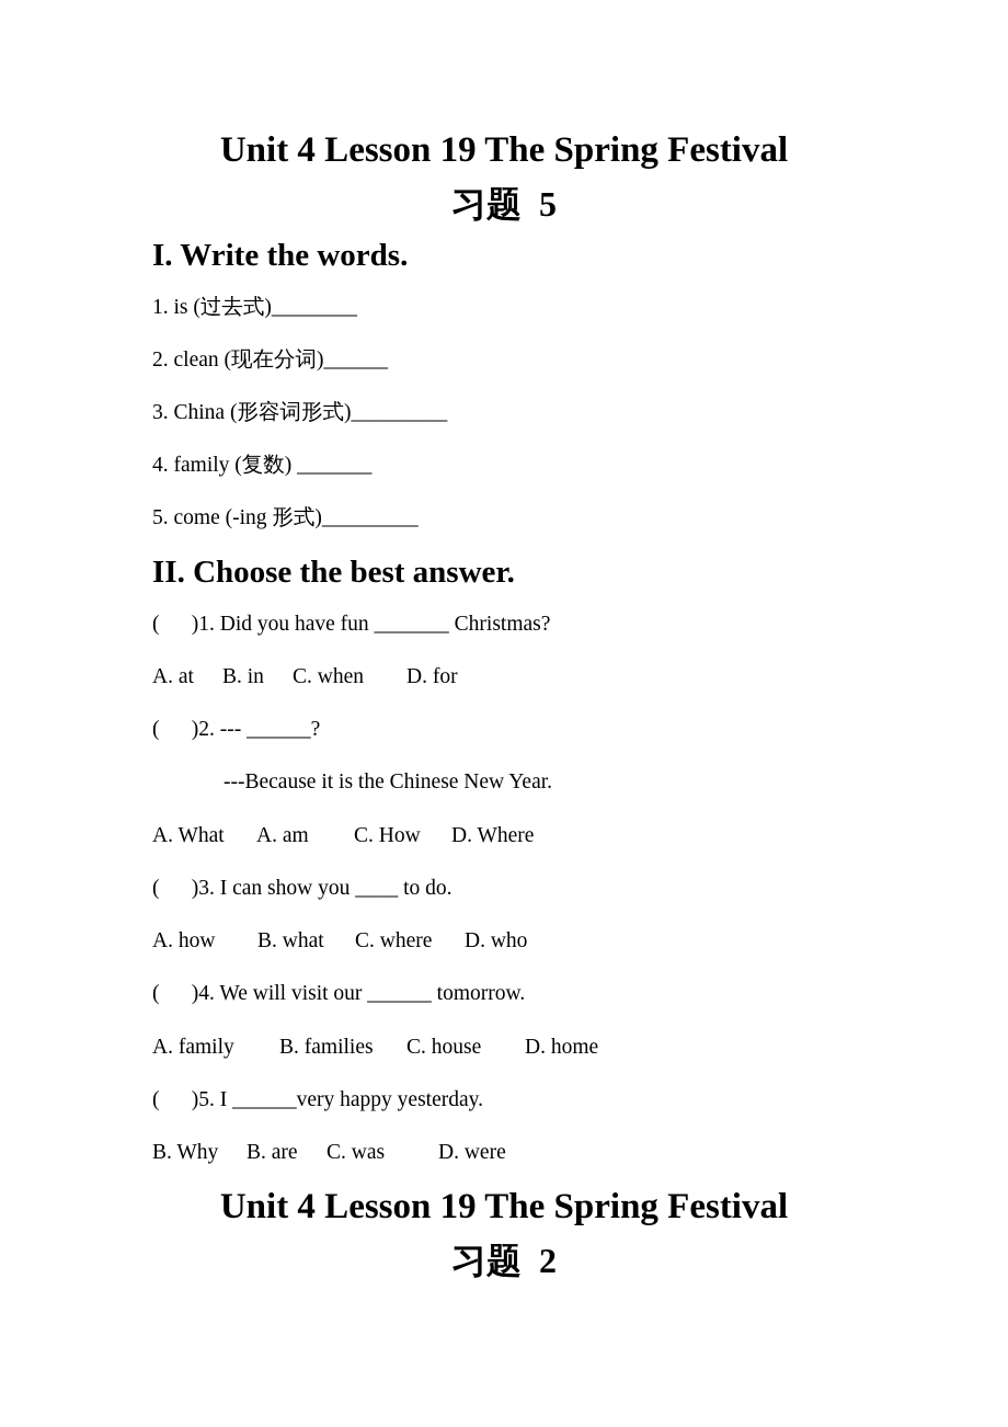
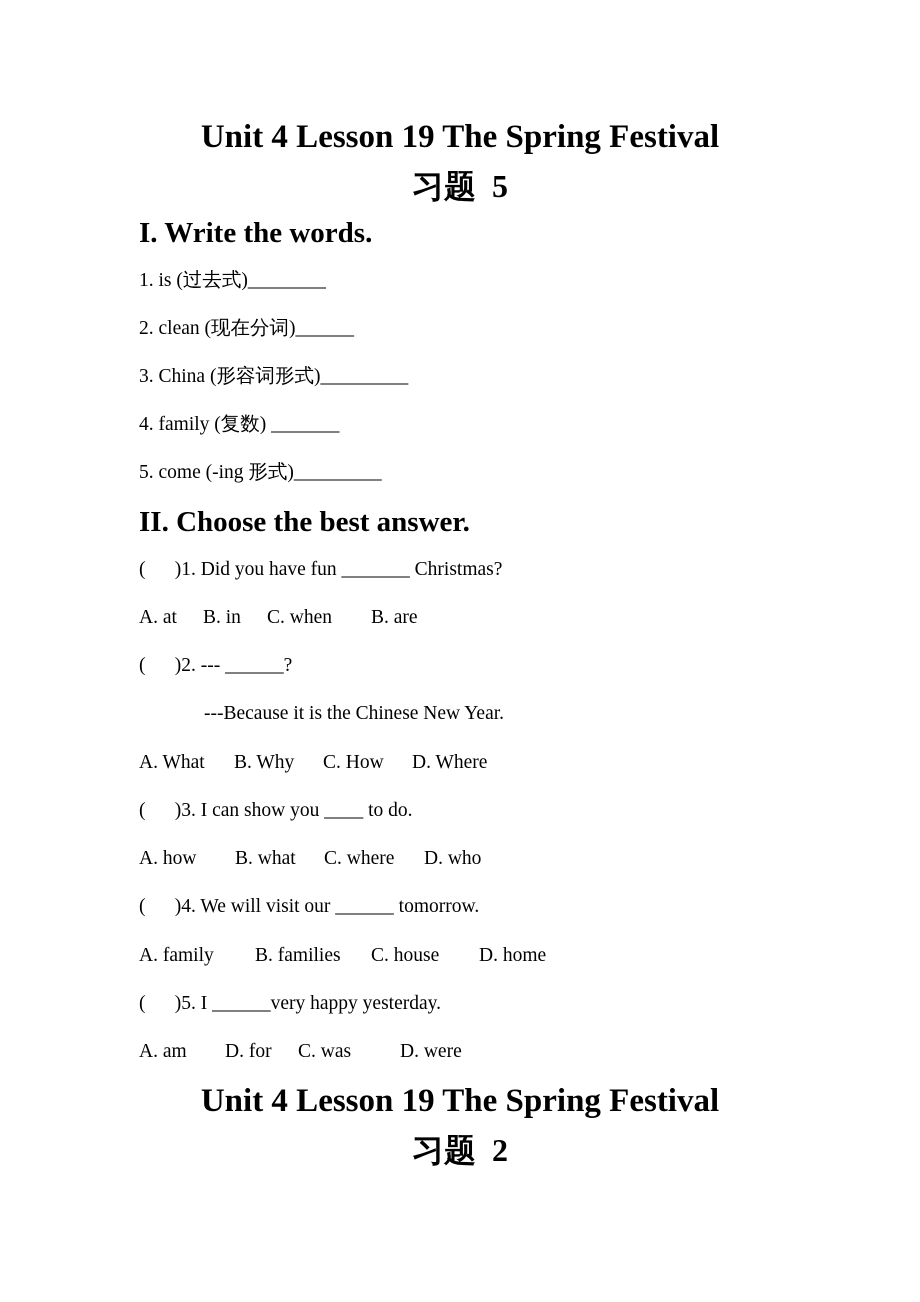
  Unit 4 Lesson 19 The Spring Festival
  习题 5
  I. Write the words.
  1. is (过去式)________
  2. clean (现在分词)______
  3. China (形容词形式)_________
  4. family (复数) _______
  5. come (-ing 形式)_________
  II. Choose the best answer.
  ( )1. Did you have fun _______ Christmas?
  A. at
  B. in
  C. when
- D. for
+ B. are
  ( )2. --- ______?
  ---Because it is the Chinese New Year.
  A. What
- A. am
+ B. Why
  C. How
  D. Where
  ( )3. I can show you ____ to do.
  A. how
  B. what
  C. where
  D. who
  ( )4. We will visit our ______ tomorrow.
  A. family
  B. families
  C. house
  D. home
  ( )5. I ______very happy yesterday.
- B. Why
+ A. am
- B. are
+ D. for
  C. was
  D. were
  Unit 4 Lesson 19 The Spring Festival
  习题 2
